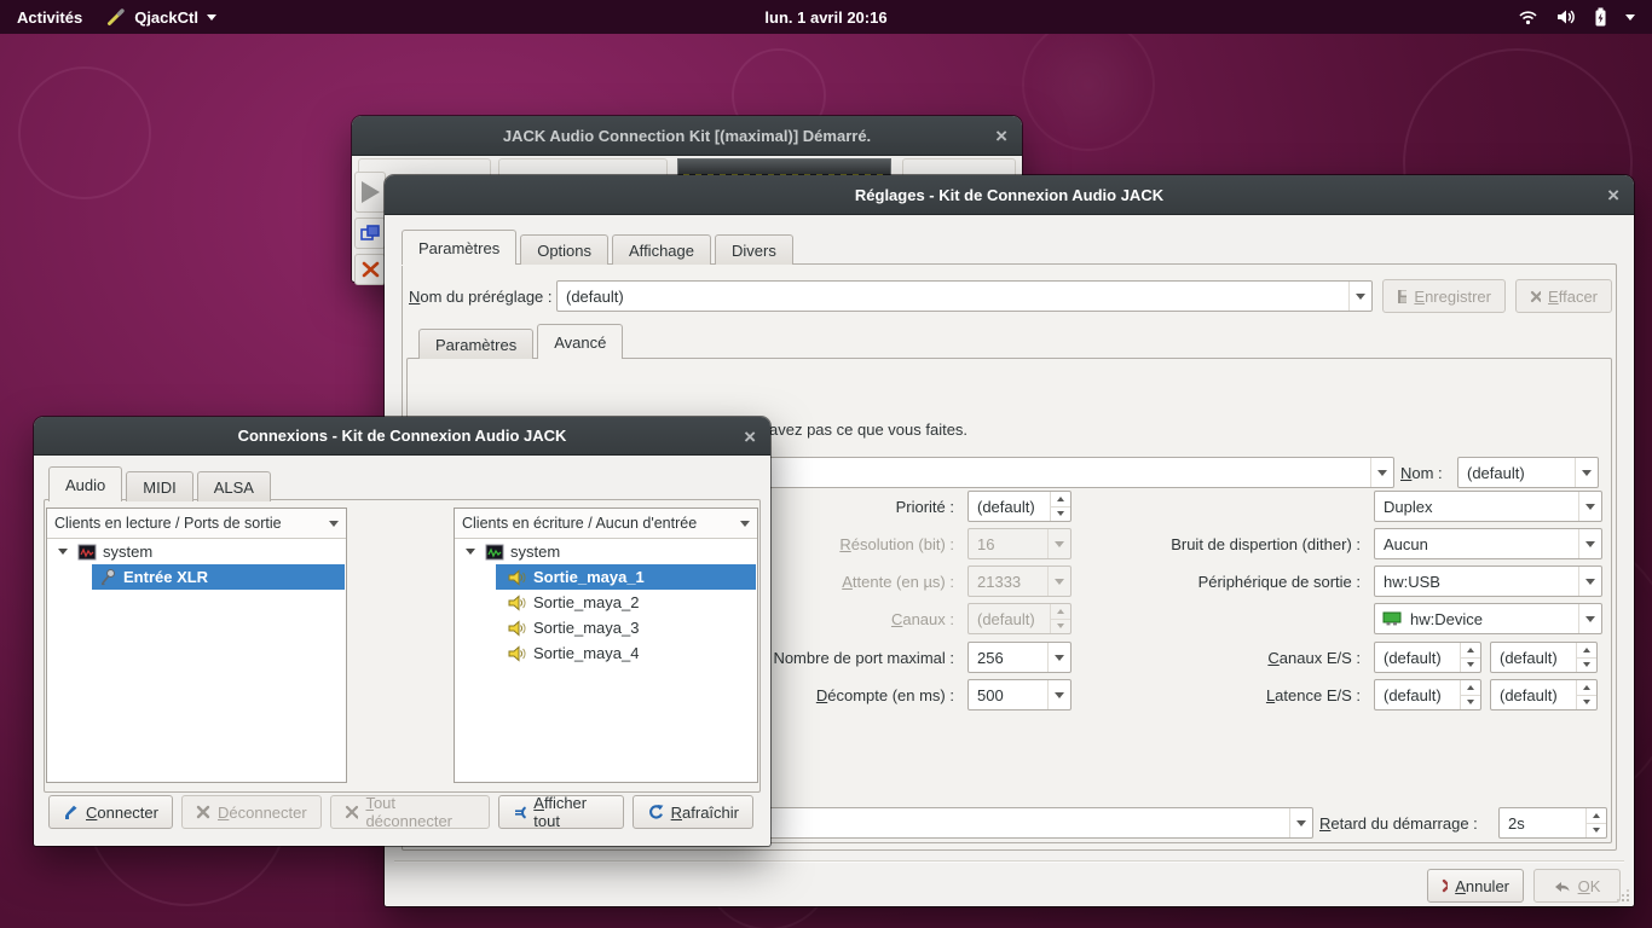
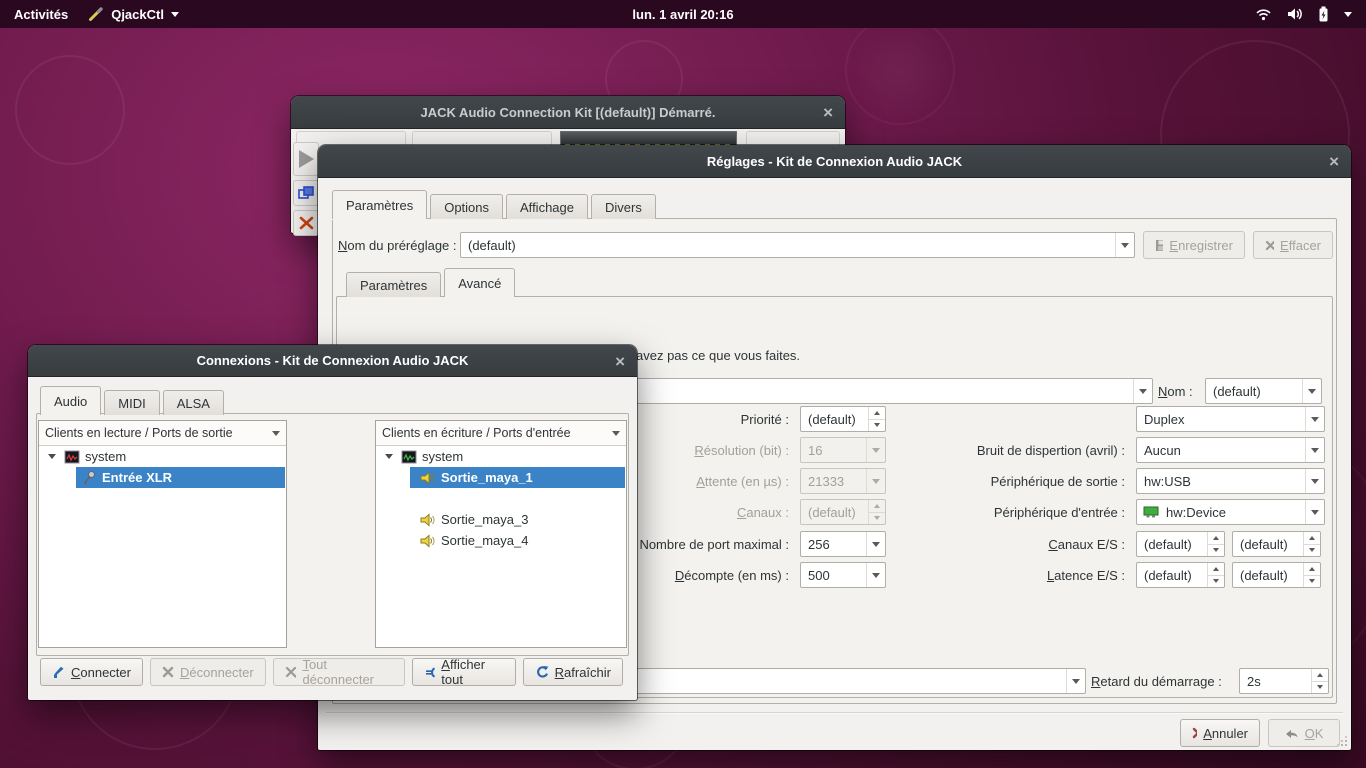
- JACK Audio Connection Kit [(maximal)] Démarré.
+ JACK Audio Connection Kit [(default)] Démarré.
  ×
  Réglages - Kit de Connexion Audio JACK
  ×
  Paramètres
  Options
  Affichage
  Divers
  Nom du préréglage :
  (default)
  Enregistrer
  Effacer
  Paramètres
  Avancé
  Nom :
  (default)
  Priorité :
  (default)
  Résolution (bit) :
  16
  Attente (en µs) :
  21333
  Canaux :
  (default)
  Nombre de port maximal :
  256
  Décompte (en ms) :
  500
  Duplex
- Bruit de dispertion (dither) :
+ Bruit de dispertion (avril) :
  Aucun
  Périphérique de sortie :
  hw:USB
+ Périphérique d'entrée :
  hw:Device
  Canaux E/S :
  (default)
  (default)
  Latence E/S :
  (default)
  (default)
  Retard du démarrage :
  2s
  Annuler
  OK
  Connexions - Kit de Connexion Audio JACK
  ×
  Audio
  MIDI
  ALSA
  Clients en lecture / Ports de sortie
  system
  Entrée XLR
- Clients en écriture / Aucun d'entrée
+ Clients en écriture / Ports d'entrée
  system
  Sortie_maya_1
- Sortie_maya_2
  Sortie_maya_3
  Sortie_maya_4
  Connecter
  Déconnecter
  Tout déconnecter
  Afficher tout
  Rafraîchir
  Activités
  QjackCtl
  lun. 1 avril 20:16
